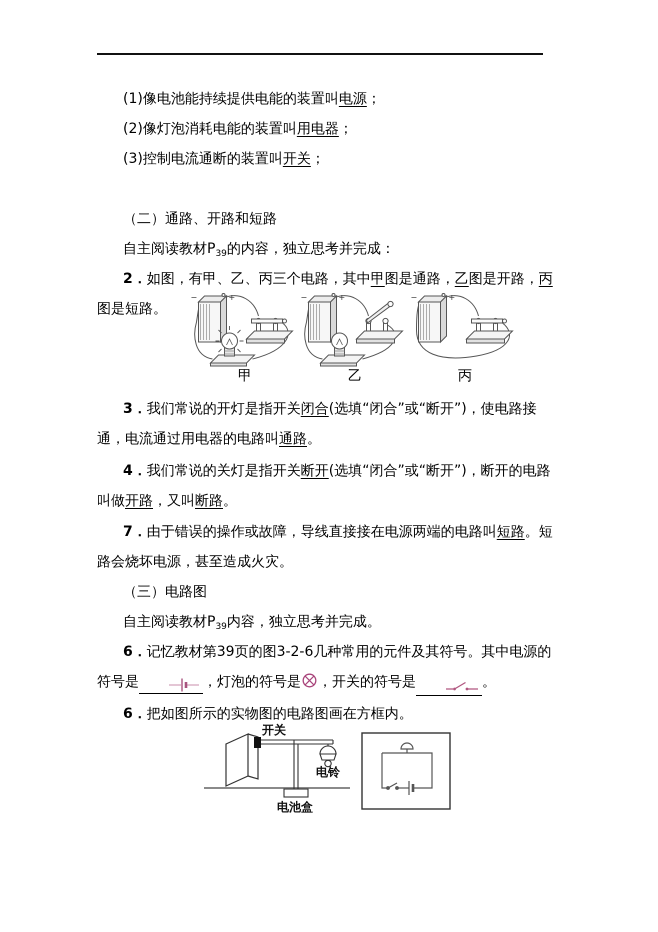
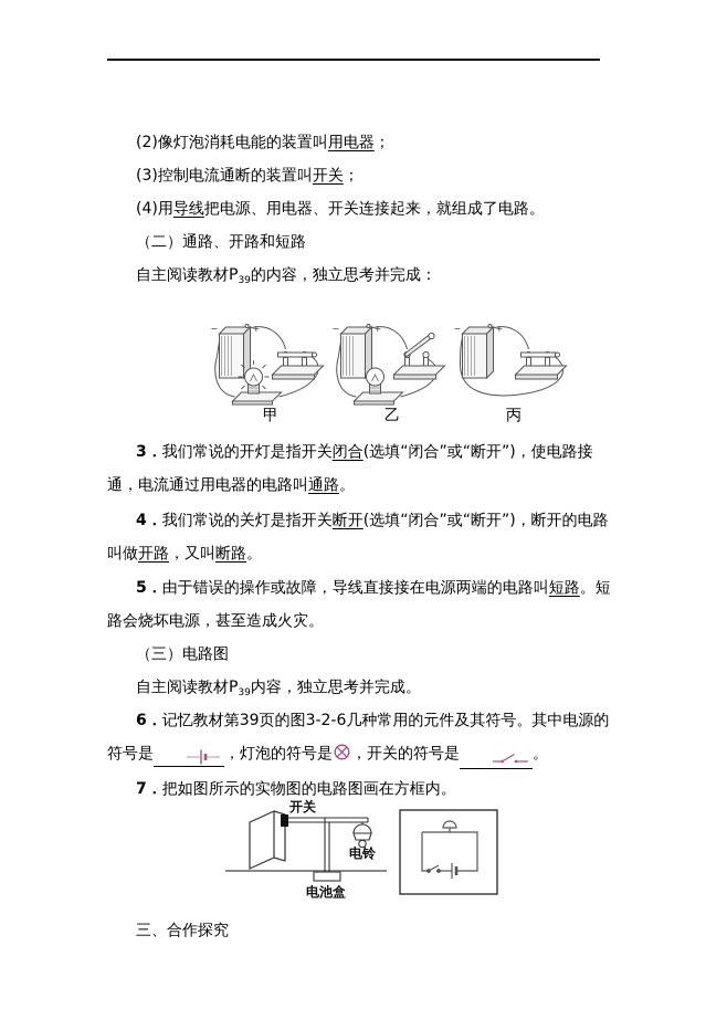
- (1)像电池能持续提供电能的装置叫电源；
  (2)像灯泡消耗电能的装置叫用电器；
  (3)控制电流通断的装置叫开关；
+ (4)用导线把电源、用电器、开关连接起来，就组成了电路。
  （二）通路、开路和短路
  自主阅读教材P39的内容，独立思考并完成：
- 2．如图，有甲、乙、丙三个电路，其中甲图是通路，乙图是开路，丙图是短路。
  +
  −
  +
  −
  +
  −
  甲
  乙
  丙
  3．我们常说的开灯是指开关闭合(选填“闭合”或“断开”)，使电路接通，电流通过用电器的电路叫通路。
  4．我们常说的关灯是指开关断开(选填“闭合”或“断开”)，断开的电路叫做开路，又叫断路。
- 7．由于错误的操作或故障，导线直接接在电源两端的电路叫短路。短路会烧坏电源，甚至造成火灾。
+ 5．由于错误的操作或故障，导线直接接在电源两端的电路叫短路。短路会烧坏电源，甚至造成火灾。
  （三）电路图
  自主阅读教材P39内容，独立思考并完成。
  6．记忆教材第39页的图3-2-6几种常用的元件及其符号。其中电源的符号是 ，灯泡的符号是 ，开关的符号是 。
- 6．把如图所示的实物图的电路图画在方框内。
+ 7．把如图所示的实物图的电路图画在方框内。
  开关
  电铃
  电池盒
+ 三、合作探究
